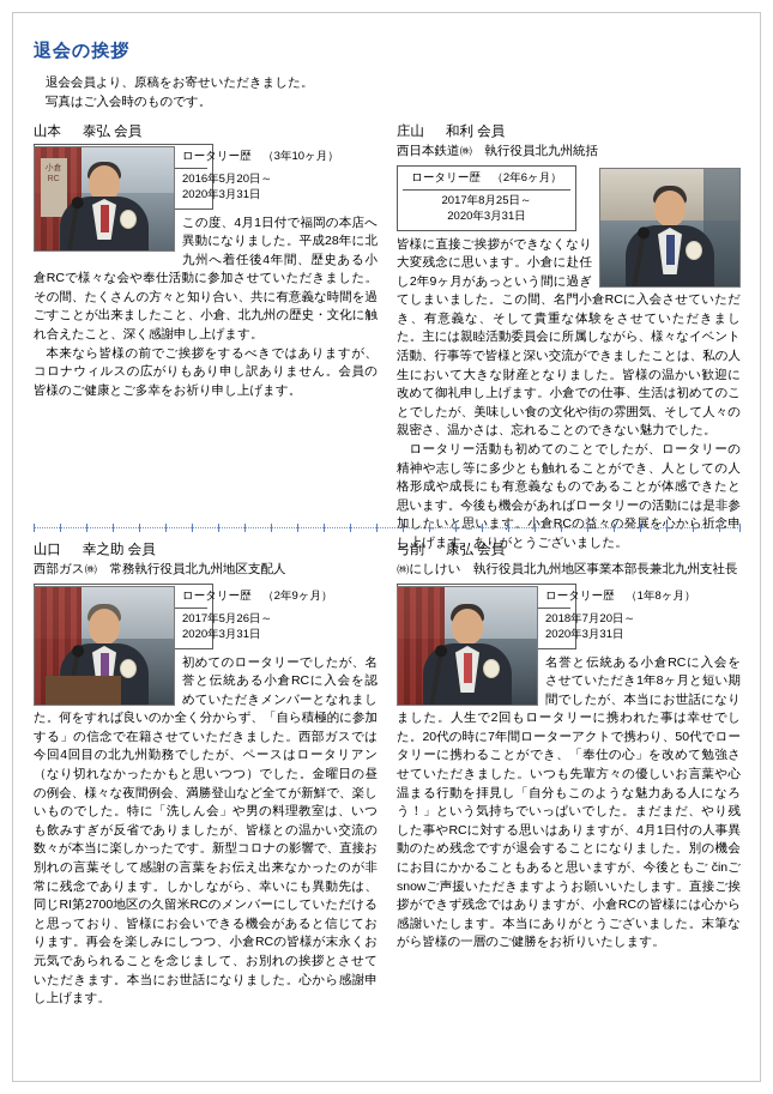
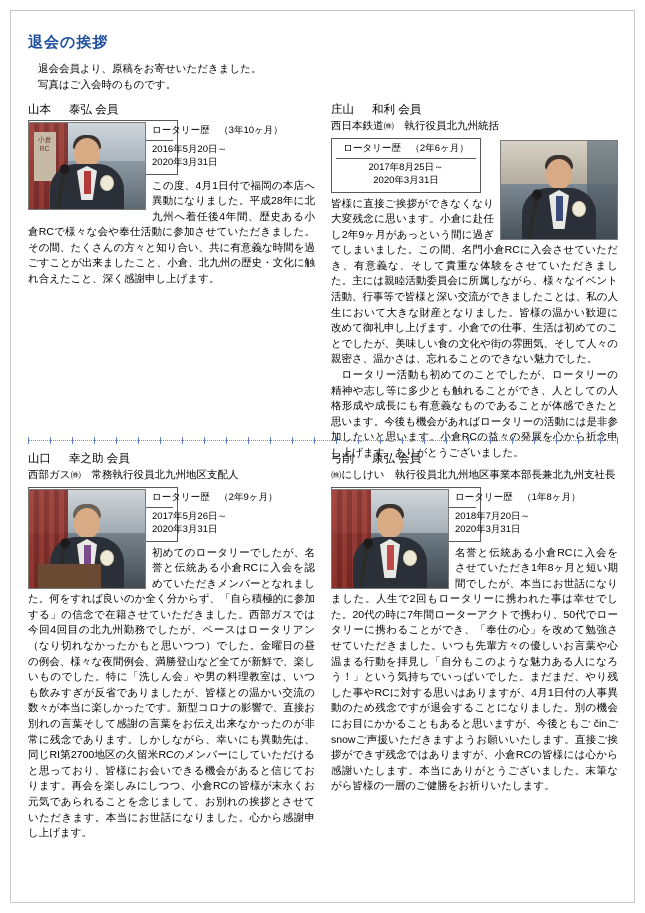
  退会の挨拶
  退会会員より、原稿をお寄せいただきました。
  写真はご入会時のものです。
  山本 泰弘 会員
  ロータリー歴 （3年10ヶ月）
  2016年5月20日～
  2020年3月31日
  この度、4月1日付で福岡の本店へ異動になりました。平成28年に北九州へ着任後4年間、歴史ある小倉RCで様々な会や奉仕活動に参加させていただきました。その間、たくさんの方々と知り合い、共に有意義な時間を過ごすことが出来ましたこと、小倉、北九州の歴史・文化に触れ合えたこと、深く感謝申し上げます。
- 本来なら皆様の前でご挨拶をするべきではありますが、コロナウィルスの広がりもあり申し訳ありません。会員の皆様のご健康とご多幸をお祈り申し上げます。
  庄山 和利 会員
  西日本鉄道㈱ 執行役員北九州統括
  ロータリー歴 （2年6ヶ月）
  2017年8月25日～
  2020年3月31日
  皆様に直接ご挨拶ができなくなり大変残念に思います。小倉に赴任し2年9ヶ月があっという間に過ぎてしまいました。この間、名門小倉RCに入会させていただき、有意義な、そして貴重な体験をさせていただきました。主には親睦活動委員会に所属しながら、様々なイベント活動、行事等で皆様と深い交流ができましたことは、私の人生において大きな財産となりました。皆様の温かい歓迎に改めて御礼申し上げます。小倉での仕事、生活は初めてのことでしたが、美味しい食の文化や街の雰囲気、そして人々の親密さ、温かさは、忘れることのできない魅力でした。
  ロータリー活動も初めてのことでしたが、ロータリーの精神や志し等に多少とも触れることができ、人としての人格形成や成長にも有意義なものであることが体感できたと思います。今後も機会があればロータリーの活動には是非参しい思ま。倉RCの益々の発展を心から祈念申し上げます。ありがとうございました。
  山口 幸之助 会員
  西部ガス㈱ 常務執行役員北九州地区支配人
  ロータリー歴 （2年9ヶ月）
  2017年5月26日～
  2020年3月31日
  初めてのロータリーでしたが、名誉と伝統ある小倉RCに入会を認めていただきメンバーとなれました。何をすれば良いのか全く分からず、「自ら積極的に参加する」の信念で在籍させていただきました。西部ガスでは今回4回目の北九州勤務でしたが、ペースはロータリアン（なり切れなかったかもと思いつつ）でした。金曜日の昼の例会、様々な夜間例会、満勝登山など全てが新鮮で、楽しいものでした。特に「洗しん会」や男の料理教室は、いつも飲みすぎが反省でありましたが、皆様との温かい交流の数々が本当に楽しかったです。新型コロナの影響で、直接お別れの言葉そして感謝の言葉をお伝え出来なかったのが非常に残念であります。しかしながら、幸いにも異動先は、同じRI第2700地区の久留米RCのメンバーにしていただけると思っており、皆様にお会いできる機会があると信じております。再会を楽しみにしつつ、小倉RCの皆様が末永くお元気であられることを念じまして、お別れの挨拶とさせていただきます。本当にお世話になりました。心から感謝申し上げます。
  弓削 康弘 会員
  ㈱にしけい 執行役員北九州地区事業本部長兼北九州支社長
  ロータリー歴 （1年8ヶ月）
  2018年7月20日～
  2020年3月31日
  名誉と伝統ある小倉RCに入会をさせていただき1年8ヶ月と短い期間でしたが、本当にお世話になりました。人生で2回もロータリーに携われた事は幸せでした。20代の時に7年間ローターアクトで携わり、50代でロータリーに携わることができ、「奉仕の心」を改めて勉強させていただきました。いつも先輩方々の優しいお言葉や心温まる行動を拝見し「自分もこのような魅力ある人になろう！」という気持ちでいっぱいでした。まだまだ、やり残した事やRCに対する思いはありますが、4月1日付の人事異動のため残念ですが退会することになりました。別の機会にお目にかかることもあると思いますが、今後ともご činご snowご声援いただきますようお願いいたします。直接ご挨拶ができず残念ではありますが、小倉RCの皆様には心から感謝いたします。本当にありがとうございました。末筆ながら皆様の一層のご健勝をお祈りいたします。
